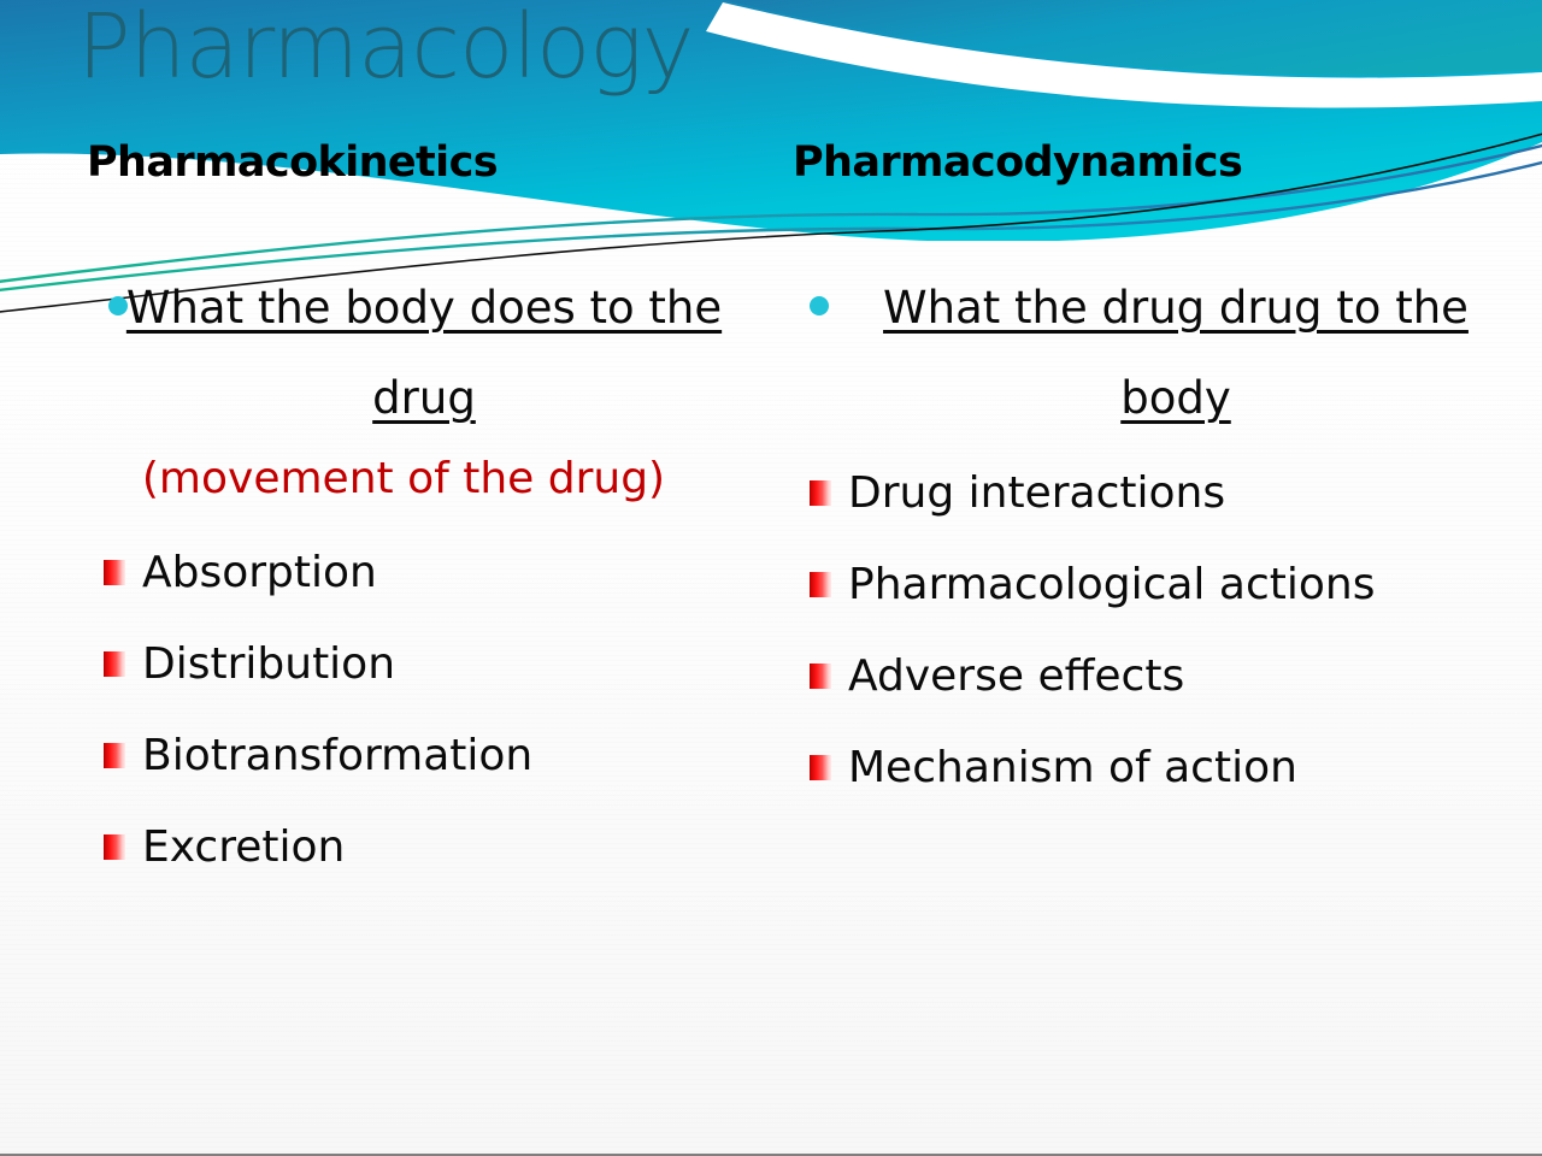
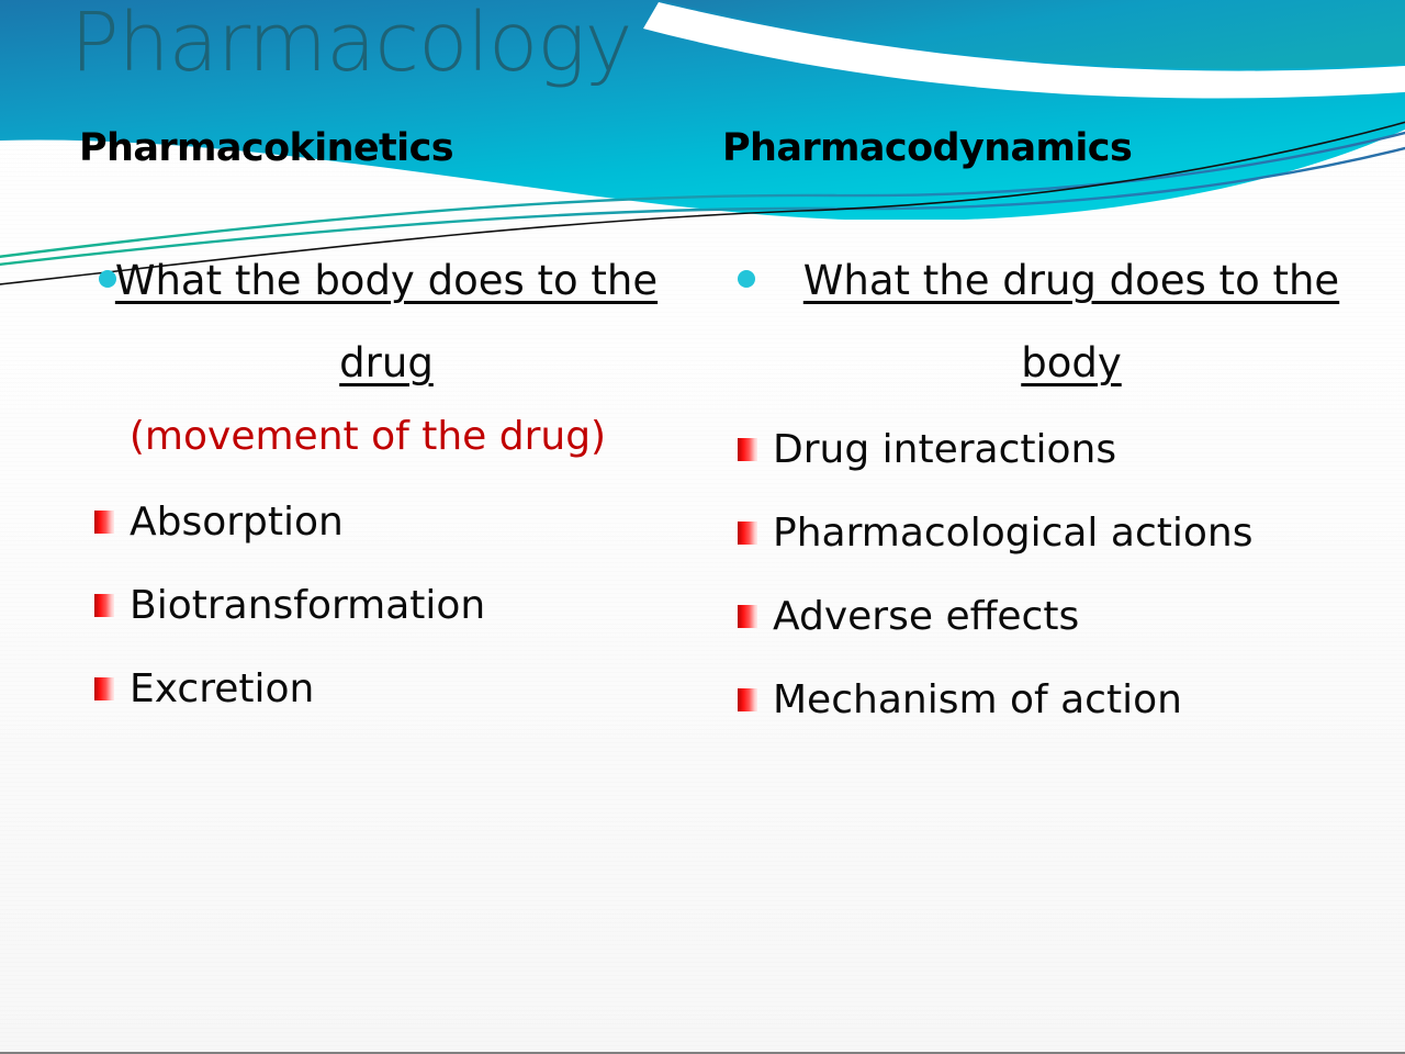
  Pharmacology
  Pharmacokinetics
  What the body does to the drug
  (movement of the drug)
  Absorption
- Distribution
  Biotransformation
  Excretion
  Pharmacodynamics
- What the drug drug to the body
+ What the drug does to the body
  Drug interactions
  Pharmacological actions
  Adverse effects
  Mechanism of action
